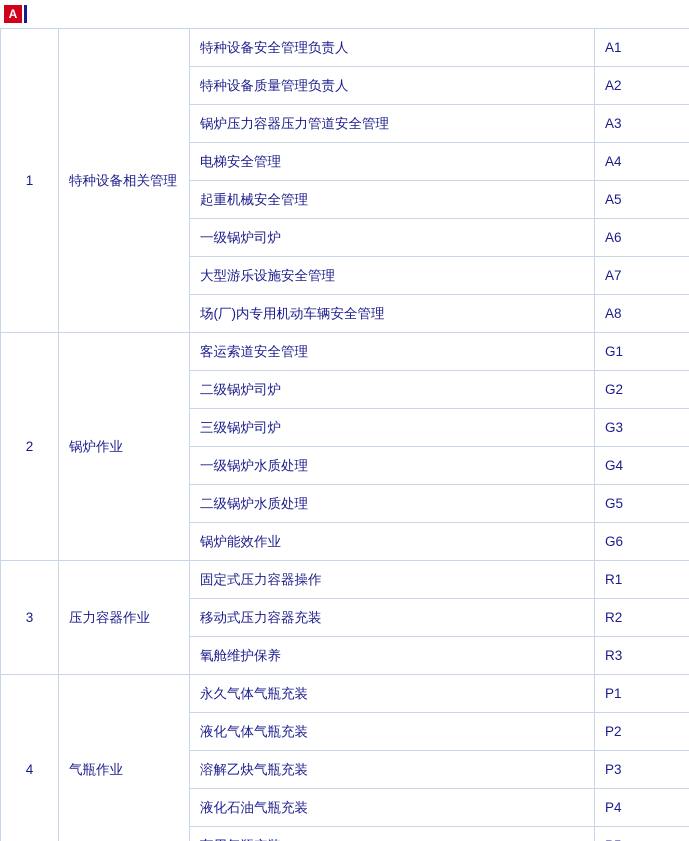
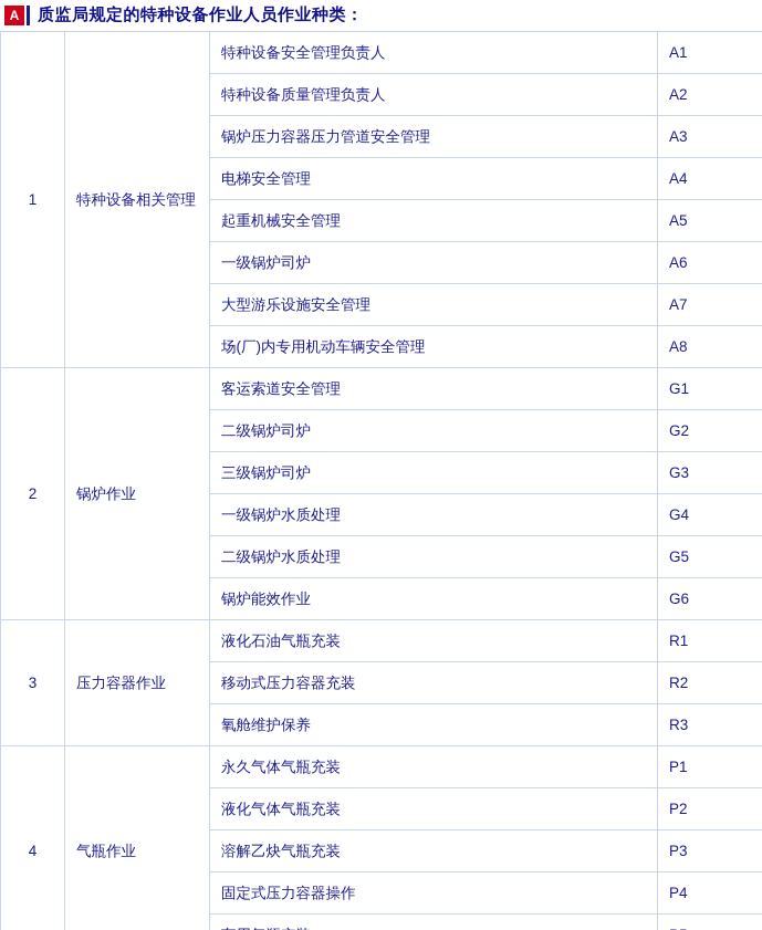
  A
+ 质监局规定的特种设备作业人员作业种类：
  1	特种设备相关管理	特种设备安全管理负责人	A1
  特种设备质量管理负责人	A2
  锅炉压力容器压力管道安全管理	A3
  电梯安全管理	A4
  起重机械安全管理	A5
  一级锅炉司炉	A6
  大型游乐设施安全管理	A7
  场(厂)内专用机动车辆安全管理	A8
  2	锅炉作业	客运索道安全管理	G1
  二级锅炉司炉	G2
  三级锅炉司炉	G3
  一级锅炉水质处理	G4
  二级锅炉水质处理	G5
  锅炉能效作业	G6
- 3	压力容器作业	固定式压力容器操作	R1
+ 3	压力容器作业	液化石油气瓶充装	R1
  移动式压力容器充装	R2
  氧舱维护保养	R3
  4	气瓶作业	永久气体气瓶充装	P1
  液化气体气瓶充装	P2
  溶解乙炔气瓶充装	P3
- 液化石油气瓶充装	P4
+ 固定式压力容器操作	P4
